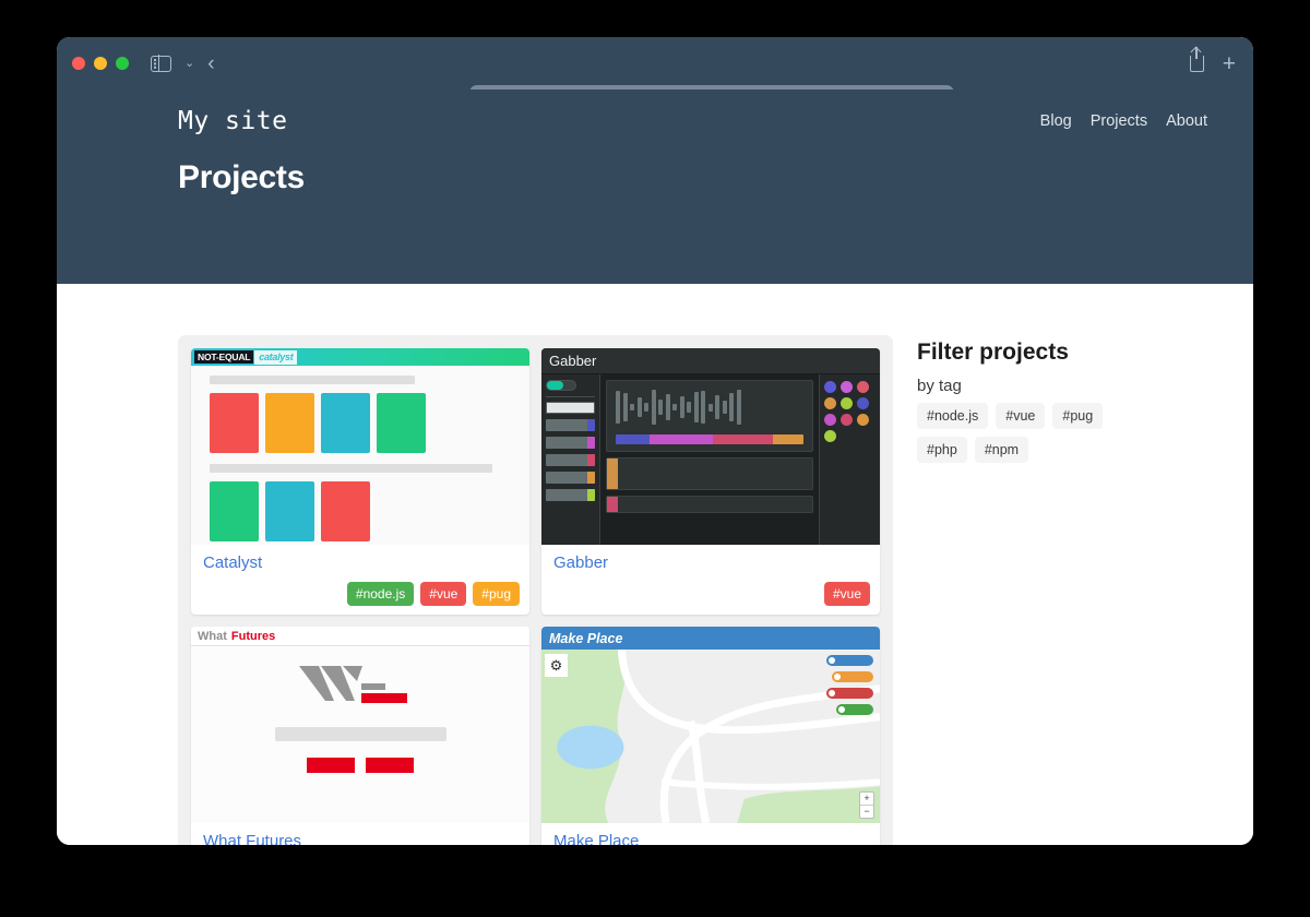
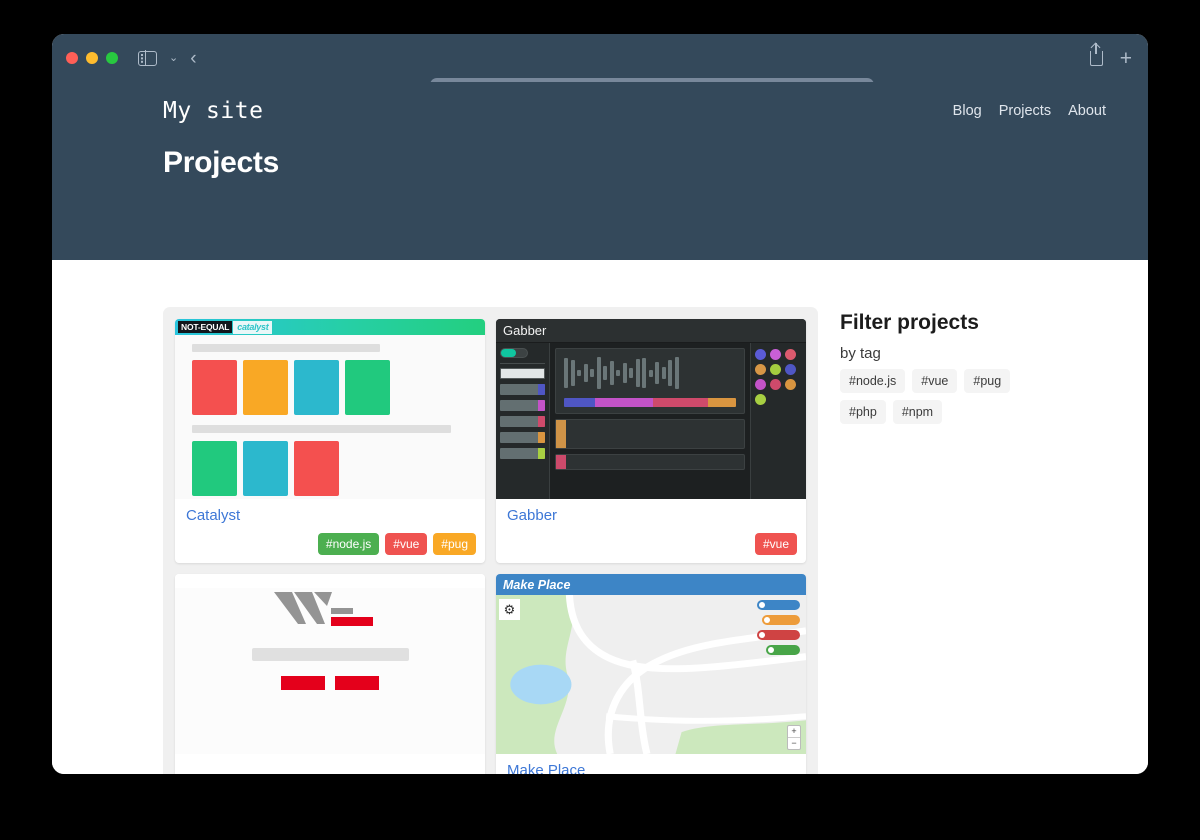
  ⌄
  ‹
  +
  My site
  Blog
  Projects
  About
  Projects
  NOT-EQUAL
  catalyst
  Catalyst
  #node.js
  #vue
  #pug
  Gabber
  Gabber
  #vue
- What
- Futures
- What Futures
  Make Place
  ⚙
  +
  −
  Make Place
  Filter projects
  by tag
  #node.js
  #vue
  #pug
  #php
  #npm
